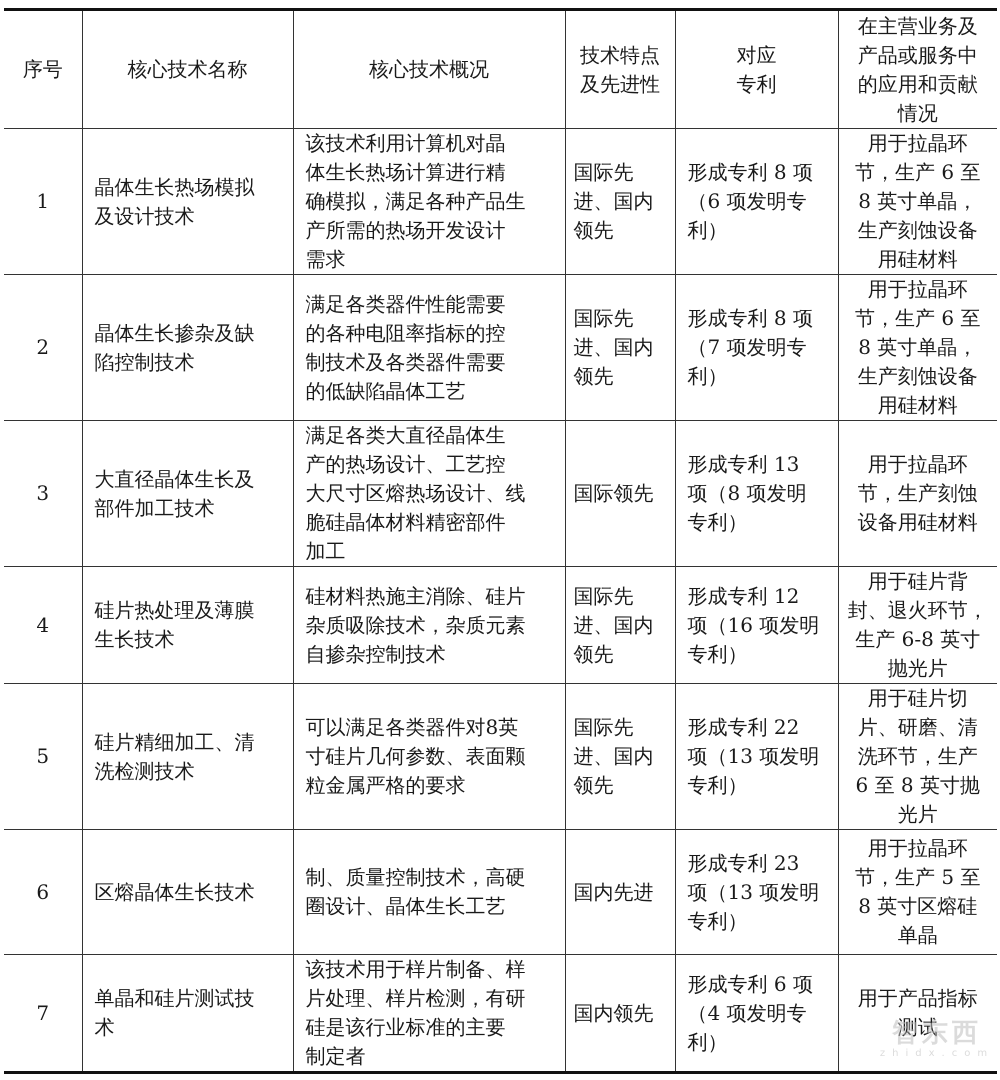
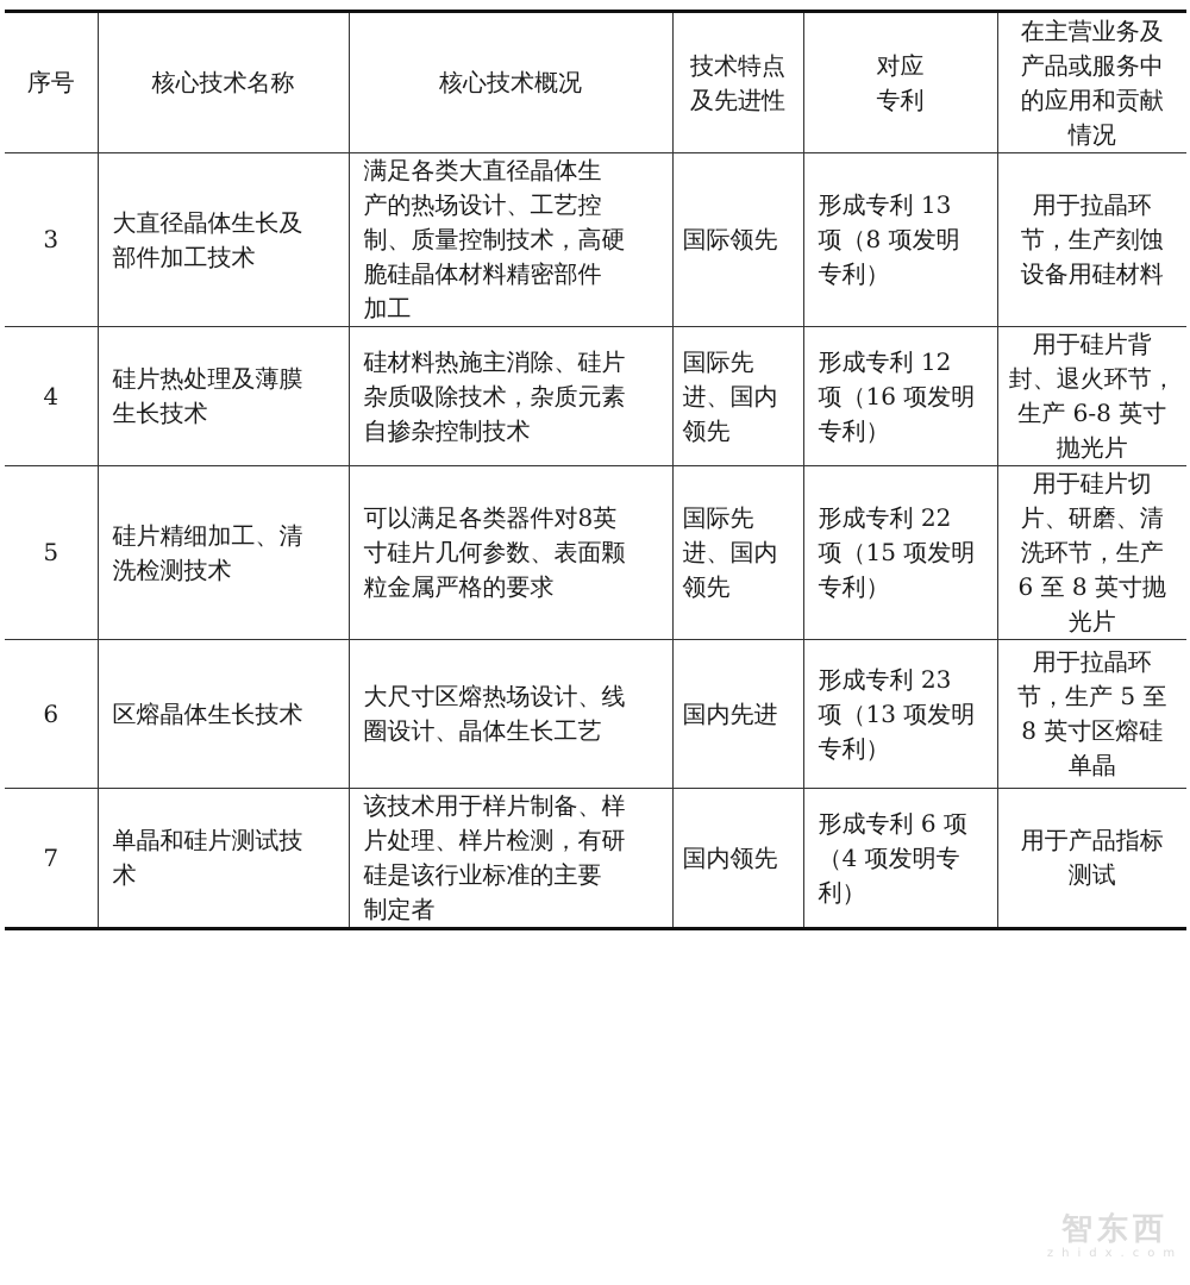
  序号	核心技术名称	核心技术概况	技术特点及先进性	对应专利	在主营业务及产品或服务中的应用和贡献情况
- 1	晶体生长热场模拟及设计技术	该技术利用计算机对晶体生长热场计算进行精确模拟，满足各种产品生产所需的热场开发设计需求	国际先进、国内领先	形成专利 8 项（6 项发明专利）	用于拉晶环节，生产 6 至8 英寸单晶，生产刻蚀设备用硅材料
- 2	晶体生长掺杂及缺陷控制技术	满足各类器件性能需要的各种电阻率指标的控制技术及各类器件需要的低缺陷晶体工艺	国际先进、国内领先	形成专利 8 项（7 项发明专利）	用于拉晶环节，生产 6 至8 英寸单晶，生产刻蚀设备用硅材料
- 3	大直径晶体生长及部件加工技术	满足各类大直径晶体生产的热场设计、工艺控大尺寸区熔热场设计、线脆硅晶体材料精密部件加工	国际领先	形成专利 13项（8 项发明专利）	用于拉晶环节，生产刻蚀设备用硅材料
+ 3	大直径晶体生长及部件加工技术	满足各类大直径晶体生产的热场设计、工艺控制、质量控制技术，高硬脆硅晶体材料精密部件加工	国际领先	形成专利 13项（8 项发明专利）	用于拉晶环节，生产刻蚀设备用硅材料
  4	硅片热处理及薄膜生长技术	硅材料热施主消除、硅片杂质吸除技术，杂质元素自掺杂控制技术	国际先进、国内领先	形成专利 12项（16 项发明专利）	用于硅片背封、退火环节，生产 6-8 英寸抛光片
- 5	硅片精细加工、清洗检测技术	可以满足各类器件对8英寸硅片几何参数、表面颗粒金属严格的要求	国际先进、国内领先	形成专利 22项（13 项发明专利）	用于硅片切片、研磨、清洗环节，生产6 至 8 英寸抛光片
+ 5	硅片精细加工、清洗检测技术	可以满足各类器件对8英寸硅片几何参数、表面颗粒金属严格的要求	国际先进、国内领先	形成专利 22项（15 项发明专利）	用于硅片切片、研磨、清洗环节，生产6 至 8 英寸抛光片
- 6	区熔晶体生长技术	制、质量控制技术，高硬圈设计、晶体生长工艺	国内先进	形成专利 23项（13 项发明专利）	用于拉晶环节，生产 5 至8 英寸区熔硅单晶
+ 6	区熔晶体生长技术	大尺寸区熔热场设计、线圈设计、晶体生长工艺	国内先进	形成专利 23项（13 项发明专利）	用于拉晶环节，生产 5 至8 英寸区熔硅单晶
  7	单晶和硅片测试技术	该技术用于样片制备、样片处理、样片检测，有研硅是该行业标准的主要制定者	国内领先	形成专利 6 项（4 项发明专利）	用于产品指标测试
  智东西
  zhidx.com
